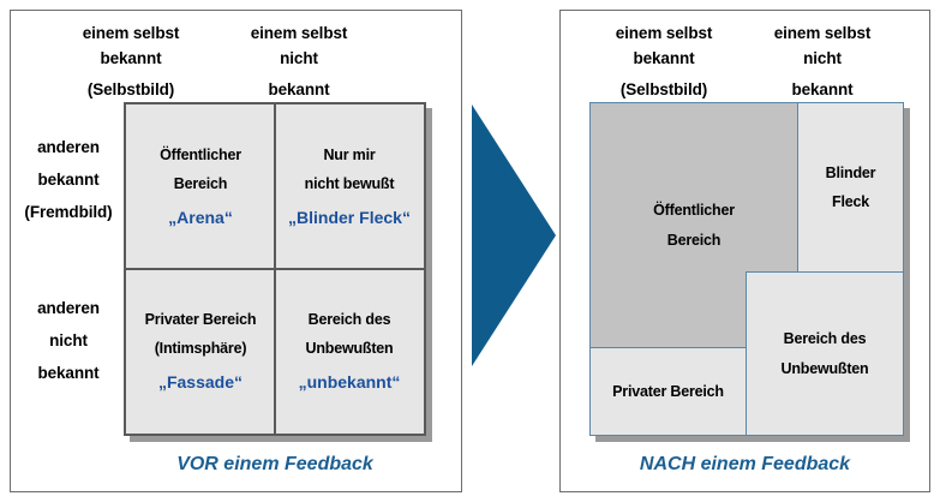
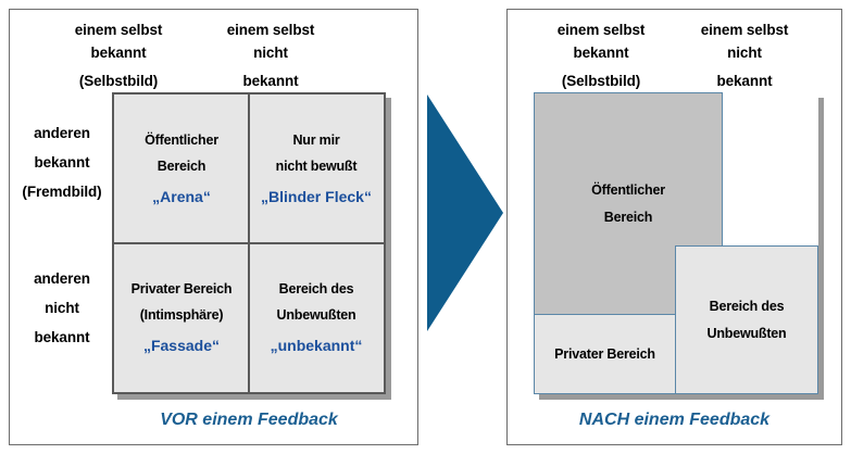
  einem selbst
  bekannt
  (Selbstbild)
  einem selbst
  nicht
  bekannt
  anderen
  bekannt
  (Fremdbild)
  anderen
  nicht
  bekannt
  Öffentlicher
  Bereich
  „Arena“
  Nur mir
  nicht bewußt
  „Blinder Fleck“
  Privater Bereich
  (Intimsphäre)
  „Fassade“
  Bereich des
  Unbewußten
  „unbekannt“
  VOR einem Feedback
  einem selbst
  bekannt
  (Selbstbild)
  einem selbst
  nicht
  bekannt
  Öffentlicher
  Bereich
- Blinder
- Fleck
  Privater Bereich
  Bereich des
  Unbewußten
  NACH einem Feedback
